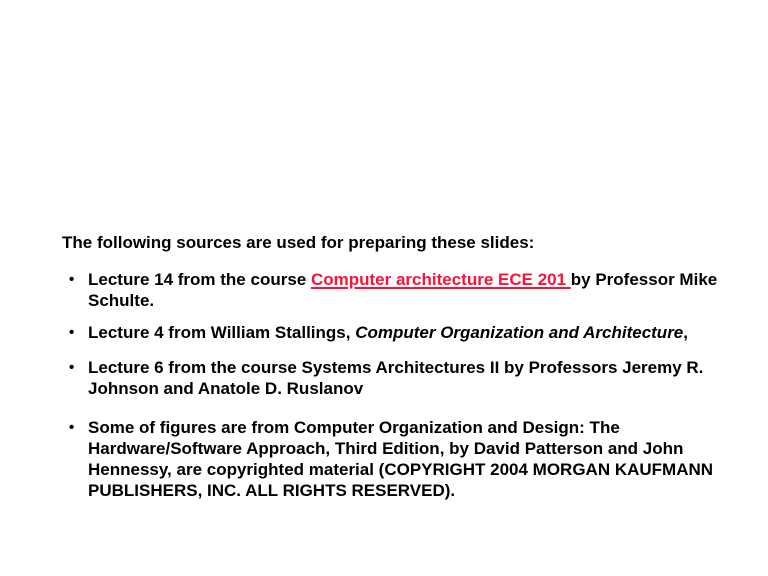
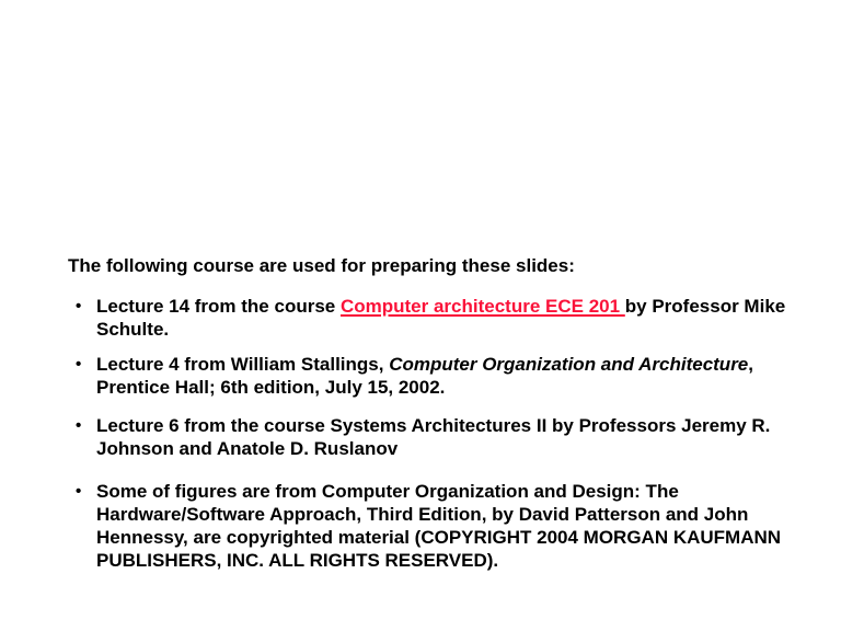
- The following sources are used for preparing these slides:
+ The following course are used for preparing these slides:
  •
  Lecture 14 from the course Computer architecture ECE 201 by Professor Mike
  Schulte.
  •
  Lecture 4 from William Stallings, Computer Organization and Architecture,
+ Prentice Hall; 6th edition, July 15, 2002.
  •
  Lecture 6 from the course Systems Architectures II by Professors Jeremy R.
  Johnson and Anatole D. Ruslanov
  •
  Some of figures are from Computer Organization and Design: The
  Hardware/Software Approach, Third Edition, by David Patterson and John
  Hennessy, are copyrighted material (COPYRIGHT 2004 MORGAN KAUFMANN
  PUBLISHERS, INC. ALL RIGHTS RESERVED).
